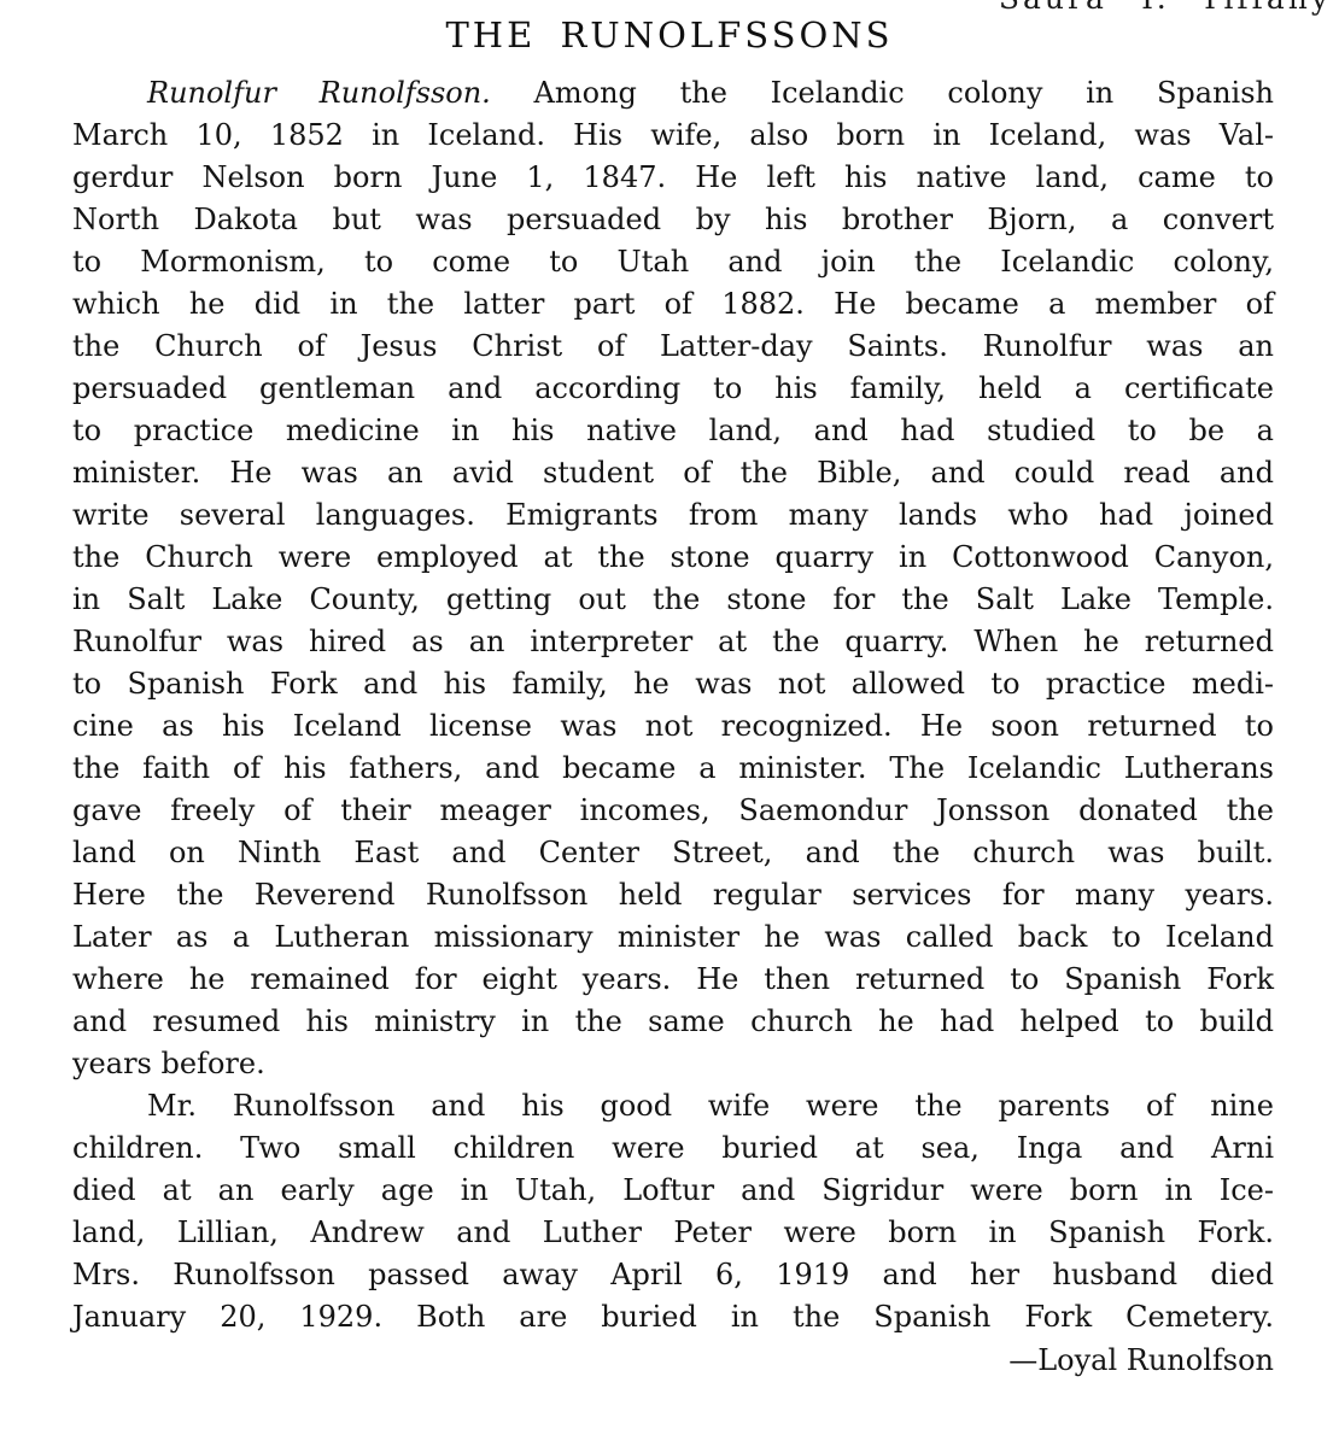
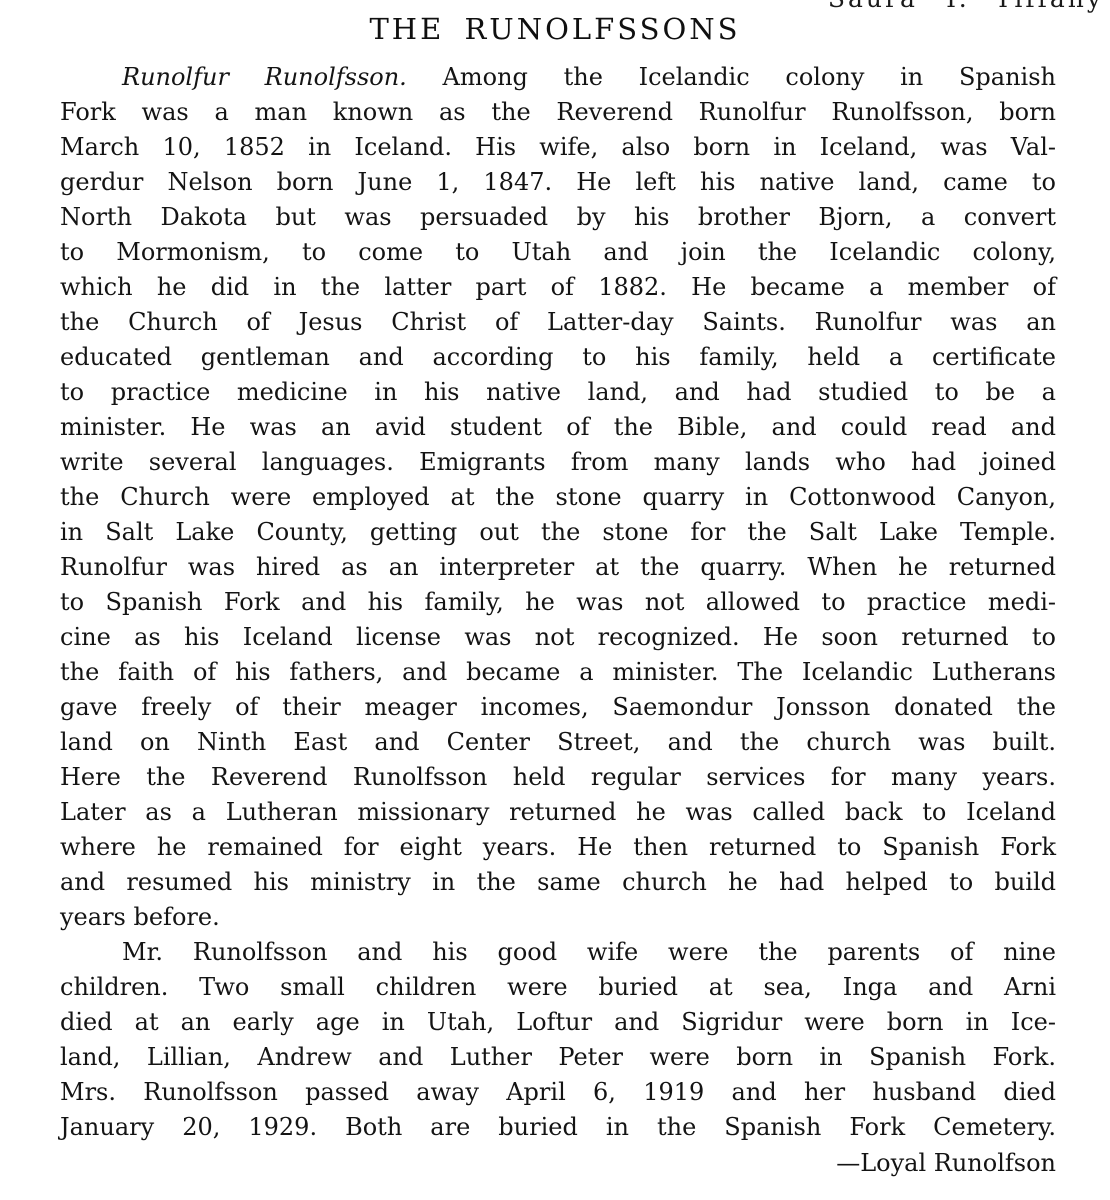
  THE RUNOLFSSONS
  Runolfur Runolfsson. Among the Icelandic colony in Spanish
+ Fork was a man known as the Reverend Runolfur Runolfsson, born
  March 10, 1852 in Iceland. His wife, also born in Iceland, was Val-
  gerdur Nelson born June 1, 1847. He left his native land, came to
  North Dakota but was persuaded by his brother Bjorn, a convert
  to Mormonism, to come to Utah and join the Icelandic colony,
  which he did in the latter part of 1882. He became a member of
  the Church of Jesus Christ of Latter-day Saints. Runolfur was an
- persuaded gentleman and according to his family, held a certificate
+ educated gentleman and according to his family, held a certificate
  to practice medicine in his native land, and had studied to be a
  minister. He was an avid student of the Bible, and could read and
  write several languages. Emigrants from many lands who had joined
  the Church were employed at the stone quarry in Cottonwood Canyon,
  in Salt Lake County, getting out the stone for the Salt Lake Temple.
  Runolfur was hired as an interpreter at the quarry. When he returned
  to Spanish Fork and his family, he was not allowed to practice medi-
  cine as his Iceland license was not recognized. He soon returned to
  the faith of his fathers, and became a minister. The Icelandic Lutherans
  gave freely of their meager incomes, Saemondur Jonsson donated the
  land on Ninth East and Center Street, and the church was built.
  Here the Reverend Runolfsson held regular services for many years.
- Later as a Lutheran missionary minister he was called back to Iceland
+ Later as a Lutheran missionary returned he was called back to Iceland
  where he remained for eight years. He then returned to Spanish Fork
  and resumed his ministry in the same church he had helped to build
  years before.
  Mr. Runolfsson and his good wife were the parents of nine
  children. Two small children were buried at sea, Inga and Arni
  died at an early age in Utah, Loftur and Sigridur were born in Ice-
  land, Lillian, Andrew and Luther Peter were born in Spanish Fork.
  Mrs. Runolfsson passed away April 6, 1919 and her husband died
  January 20, 1929. Both are buried in the Spanish Fork Cemetery.
  —Loyal Runolfson
